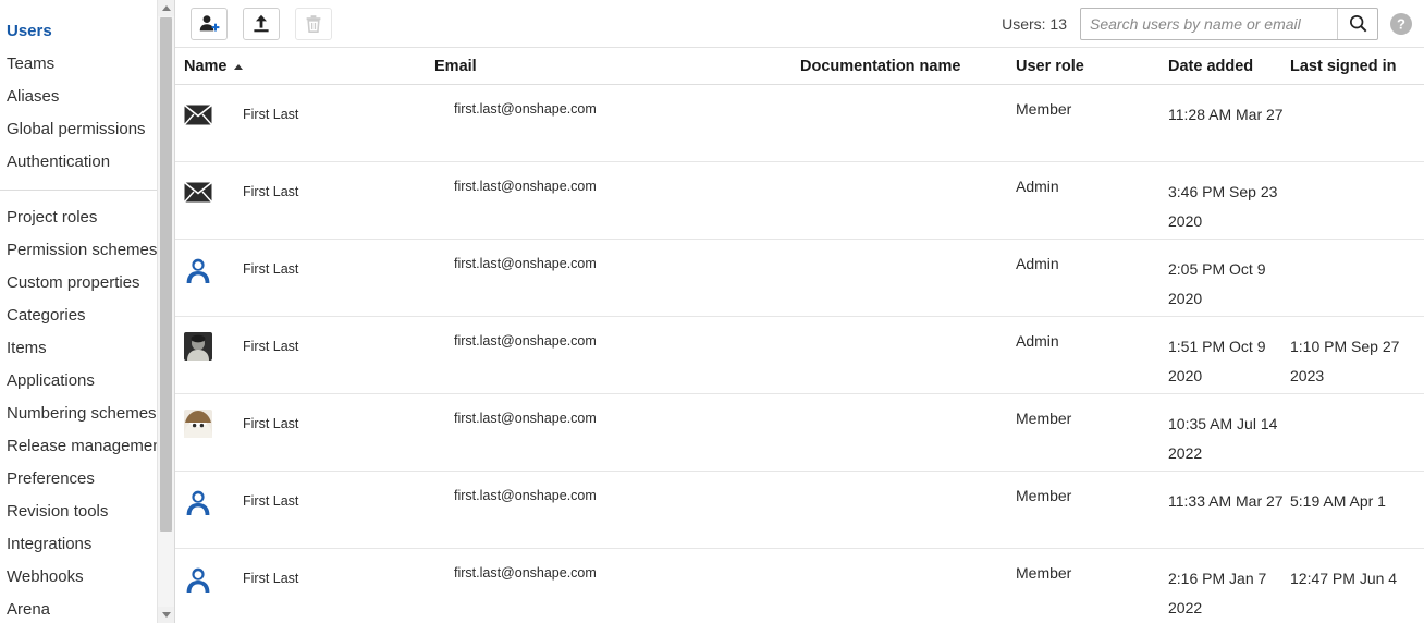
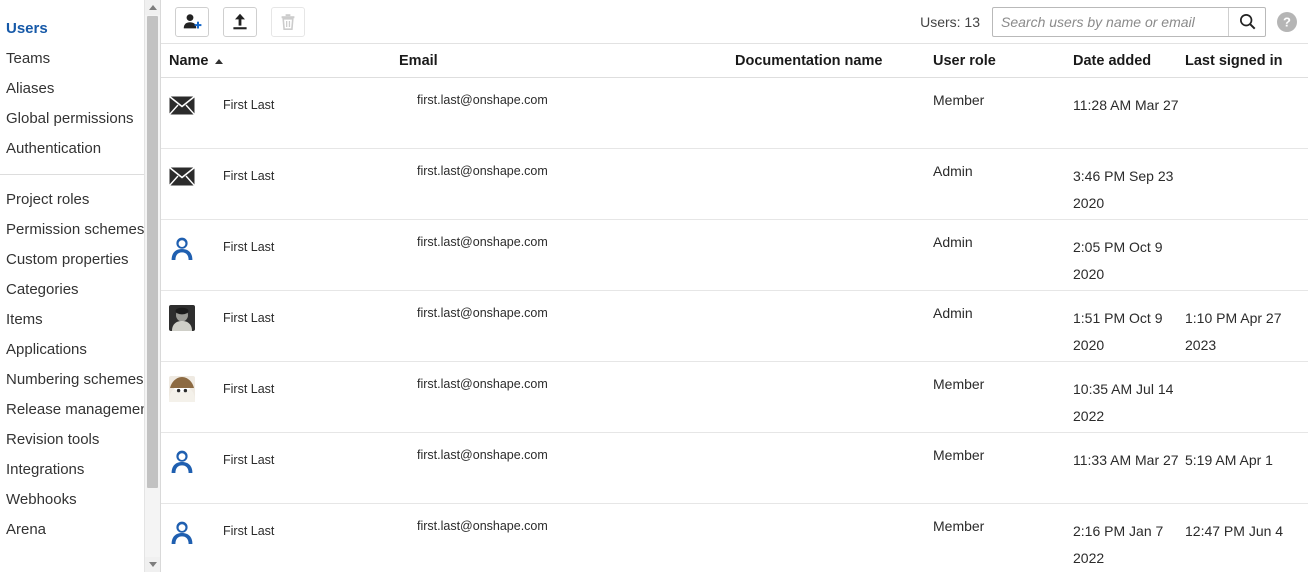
  Users
  Teams
  Aliases
  Global permissions
  Authentication
  Project roles
  Permission schemes
  Custom properties
  Categories
  Items
  Applications
  Numbering schemes
  Release manageme
- Preferences
  Revision tools
  Integrations
  Webhooks
  Arena
  Users: 13
  Search users by name or email
  ?
  Name	Email	Documentation name	User role	Date added	Last signed in
  First Last	first.last@onshape.com		Member	11:28 AM Mar 27
  First Last	first.last@onshape.com		Admin	3:46 PM Sep 23 2020
  First Last	first.last@onshape.com		Admin	2:05 PM Oct 9 2020
- First Last	first.last@onshape.com		Admin	1:51 PM Oct 9 2020	1:10 PM Sep 27 2023
+ First Last	first.last@onshape.com		Admin	1:51 PM Oct 9 2020	1:10 PM Apr 27 2023
  First Last	first.last@onshape.com		Member	10:35 AM Jul 14 2022
  First Last	first.last@onshape.com		Member	11:33 AM Mar 27	5:19 AM Apr 1
  First Last	first.last@onshape.com		Member	2:16 PM Jan 7 2022	12:47 PM Jun 4
